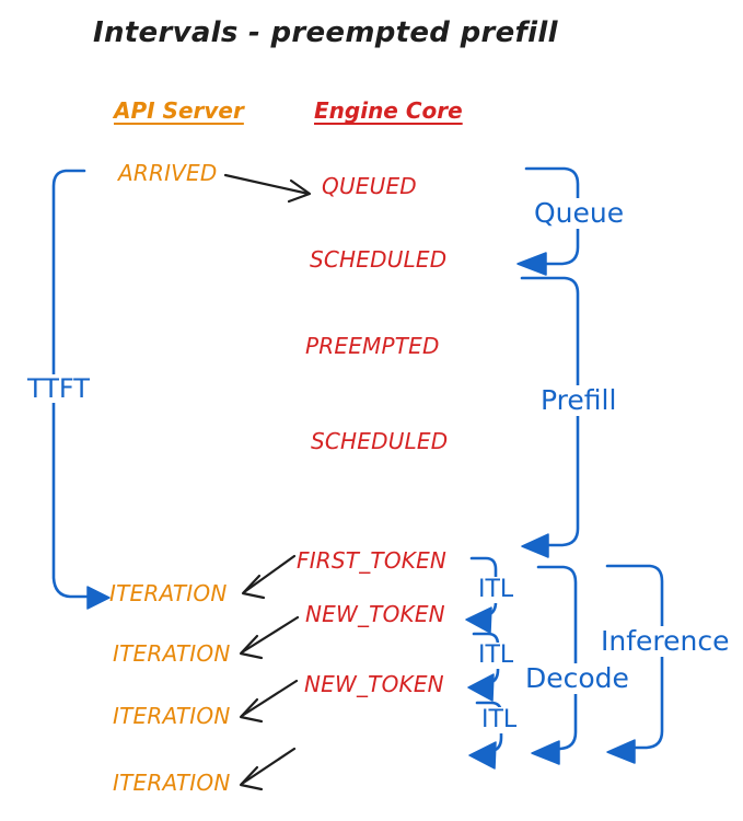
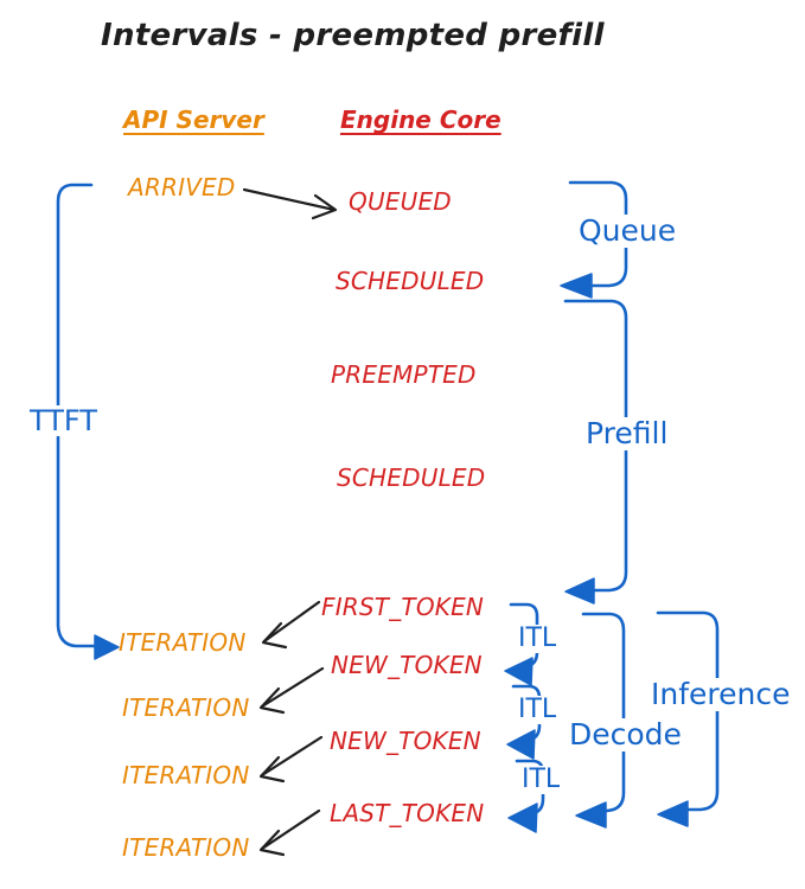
  Intervals - preempted prefill
  API Server
  Engine Core
  ARRIVED
  ITERATION
  ITERATION
  ITERATION
  ITERATION
  QUEUED
  SCHEDULED
  PREEMPTED
  SCHEDULED
  FIRST_TOKEN
  NEW_TOKEN
  NEW_TOKEN
+ LAST_TOKEN
  TTFT
  Queue
  Prefill
  ITL
  ITL
  ITL
  Decode
  Inference
